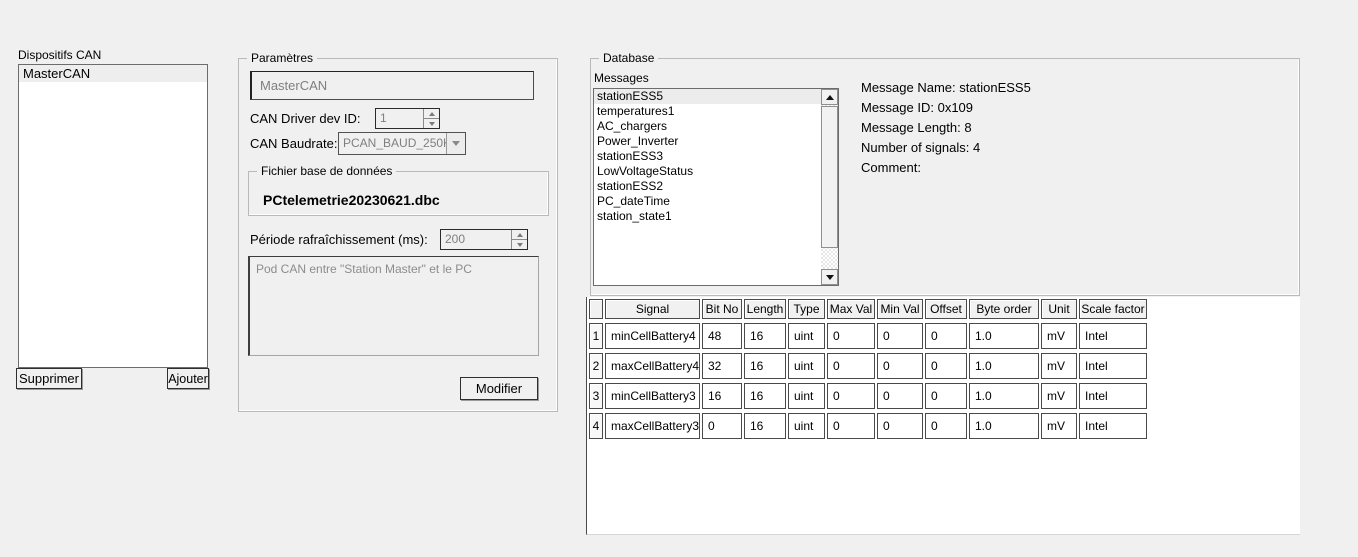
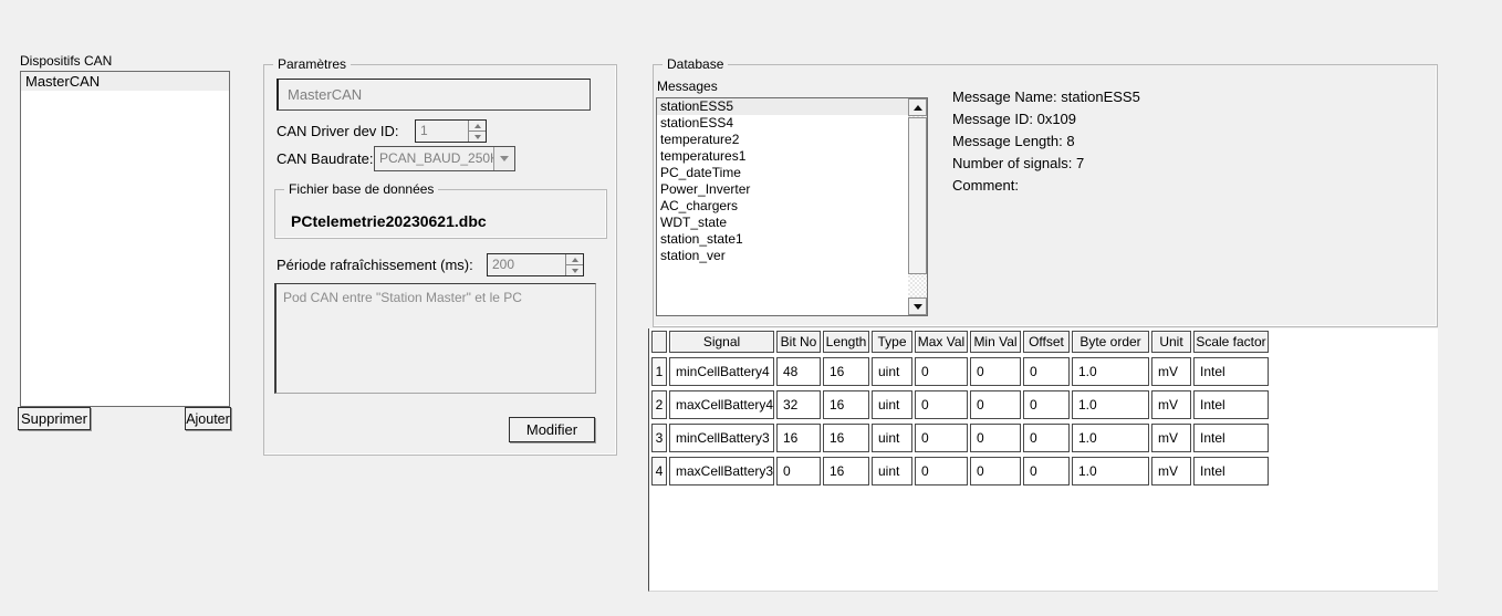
  Dispositifs CAN
  MasterCAN
  Supprimer
  Ajouter
  Paramètres
  MasterCAN
  CAN Driver dev ID:
  1
  CAN Baudrate:
  PCAN_BAUD_250
  Fichier base de données
  PCtelemetrie20230621.dbc
  Période rafraîchissement (ms):
  200
  Pod CAN entre "Station Master" et le PC
  Modifier
  Database
  Messages
  stationESS5
+ stationESS4
+ temperature2
  temperatures1
- AC_chargers
+ PC_dateTime
  Power_Inverter
- stationESS3
- LowVoltageStatus
- stationESS2
- PC_dateTime
+ AC_chargers
+ WDT_state
  station_state1
+ station_ver
  Message Name: stationESS5
  Message ID: 0x109
  Message Length: 8
- Number of signals: 4
+ Number of signals: 7
  Comment:
  Signal
  Bit No
  Length
  Type
  Max Val
  Min Val
  Offset
  Byte order
  Unit
  Scale factor
  1
  minCellBattery4
  48
  16
  uint
  0
  0
  0
  1.0
  mV
  Intel
  2
  maxCellBattery4
  32
  16
  uint
  0
  0
  0
  1.0
  mV
  Intel
  3
  minCellBattery3
  16
  16
  uint
  0
  0
  0
  1.0
  mV
  Intel
  4
  maxCellBattery3
  0
  16
  uint
  0
  0
  0
  1.0
  mV
  Intel
